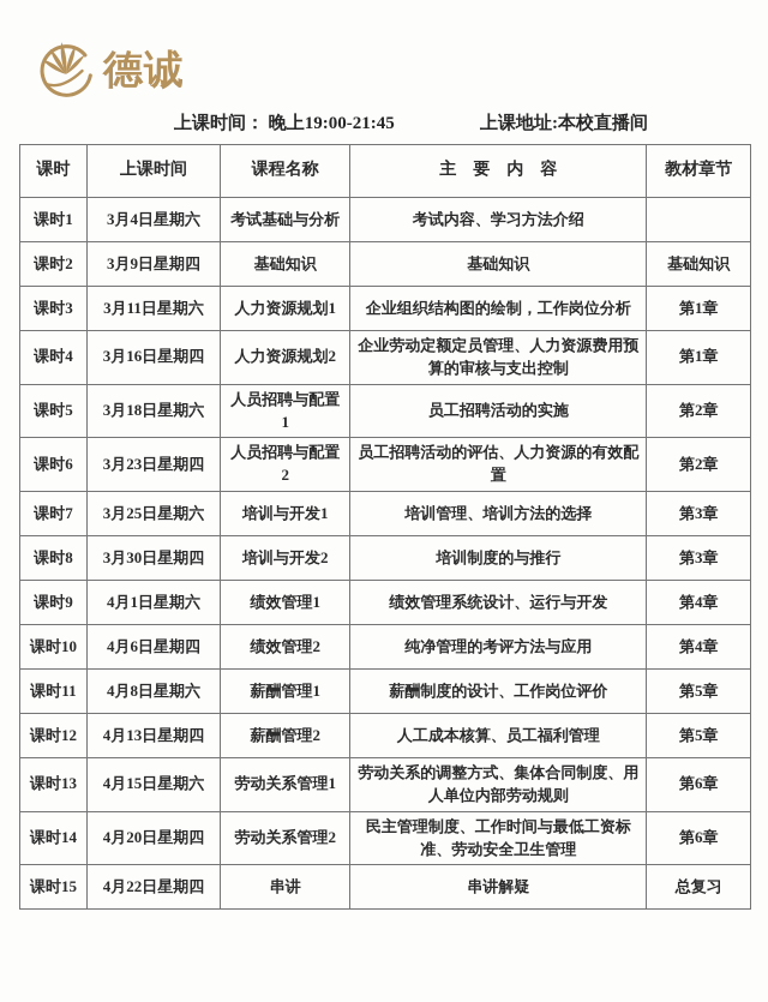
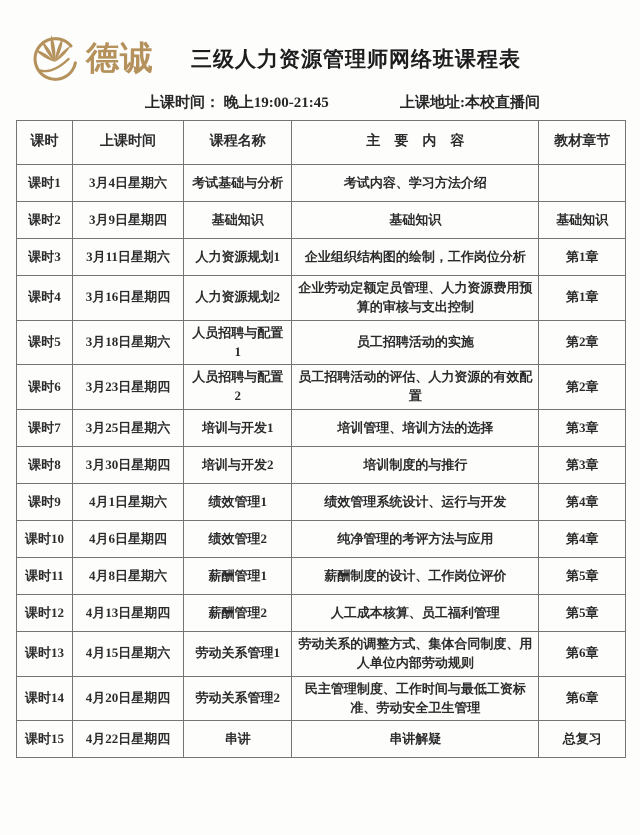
  德诚
+ 三级人力资源管理师网络班课程表
  上课时间： 晚上19:00-21:45
  上课地址:本校直播间
  课时	上课时间	课程名称	主 要 内 容	教材章节
  课时1	3月4日星期六	考试基础与分析	考试内容、学习方法介绍
  课时2	3月9日星期四	基础知识	基础知识	基础知识
  课时3	3月11日星期六	人力资源规划1	企业组织结构图的绘制，工作岗位分析	第1章
  课时4	3月16日星期四	人力资源规划2	企业劳动定额定员管理、人力资源费用预算的审核与支出控制	第1章
  课时5	3月18日星期六	人员招聘与配置1	员工招聘活动的实施	第2章
  课时6	3月23日星期四	人员招聘与配置2	员工招聘活动的评估、人力资源的有效配置	第2章
  课时7	3月25日星期六	培训与开发1	培训管理、培训方法的选择	第3章
  课时8	3月30日星期四	培训与开发2	培训制度的与推行	第3章
  课时9	4月1日星期六	绩效管理1	绩效管理系统设计、运行与开发	第4章
  课时10	4月6日星期四	绩效管理2	纯净管理的考评方法与应用	第4章
  课时11	4月8日星期六	薪酬管理1	薪酬制度的设计、工作岗位评价	第5章
  课时12	4月13日星期四	薪酬管理2	人工成本核算、员工福利管理	第5章
  课时13	4月15日星期六	劳动关系管理1	劳动关系的调整方式、集体合同制度、用人单位内部劳动规则	第6章
  课时14	4月20日星期四	劳动关系管理2	民主管理制度、工作时间与最低工资标准、劳动安全卫生管理	第6章
  课时15	4月22日星期四	串讲	串讲解疑	总复习
